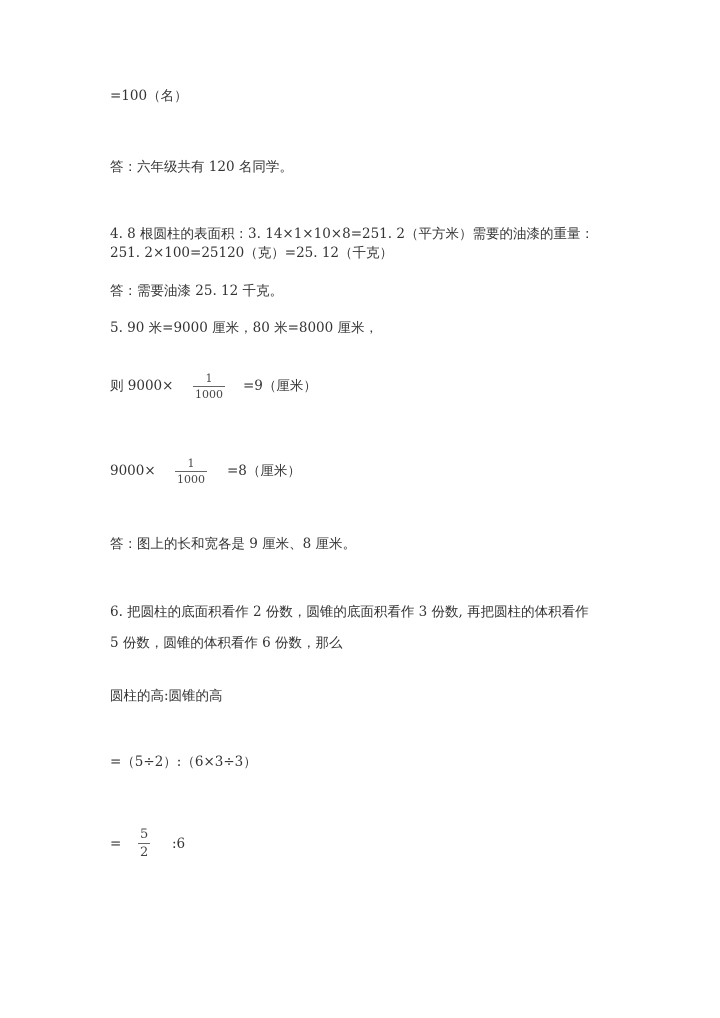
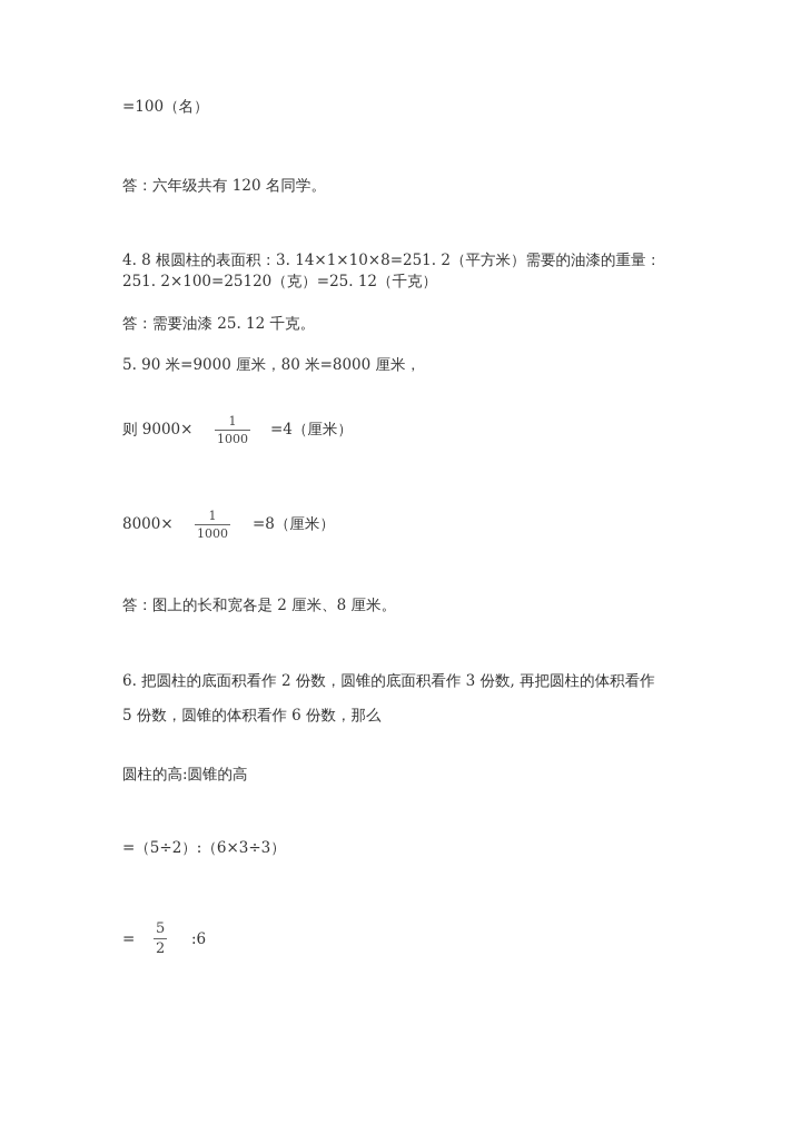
  =100（名）
  答：六年级共有 120 名同学。
  4. 8 根圆柱的表面积：3. 14×1×10×8=251. 2（平方米）需要的油漆的重量：
  251. 2×100=25120（克）=25. 12（千克）
  答：需要油漆 25. 12 千克。
  5. 90 米=9000 厘米，80 米=8000 厘米，
  则 9000×
  1
  1000
- =9（厘米）
+ =4（厘米）
- 9000×
+ 8000×
  1
  1000
  =8（厘米）
- 答：图上的长和宽各是 9 厘米、8 厘米。
+ 答：图上的长和宽各是 2 厘米、8 厘米。
  6. 把圆柱的底面积看作 2 份数，圆锥的底面积看作 3 份数, 再把圆柱的体积看作
  5 份数，圆锥的体积看作 6 份数，那么
  圆柱的高:圆锥的高
  =（5÷2）:（6×3÷3）
  =
  5
  2
  :6
